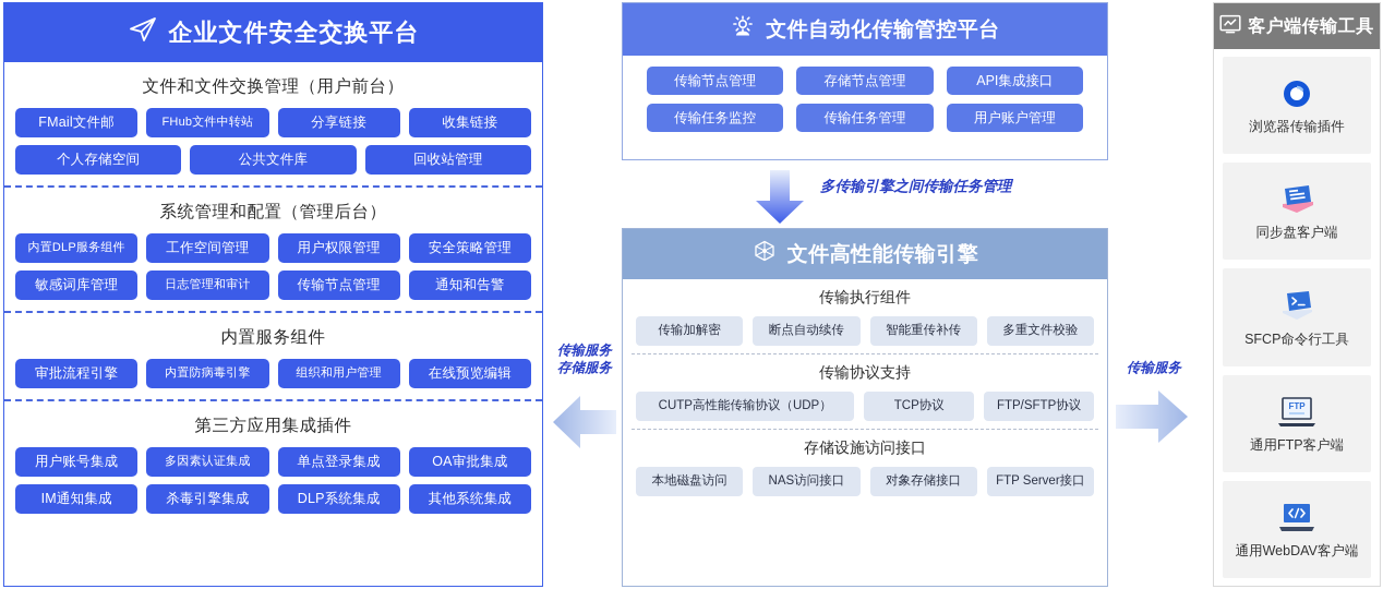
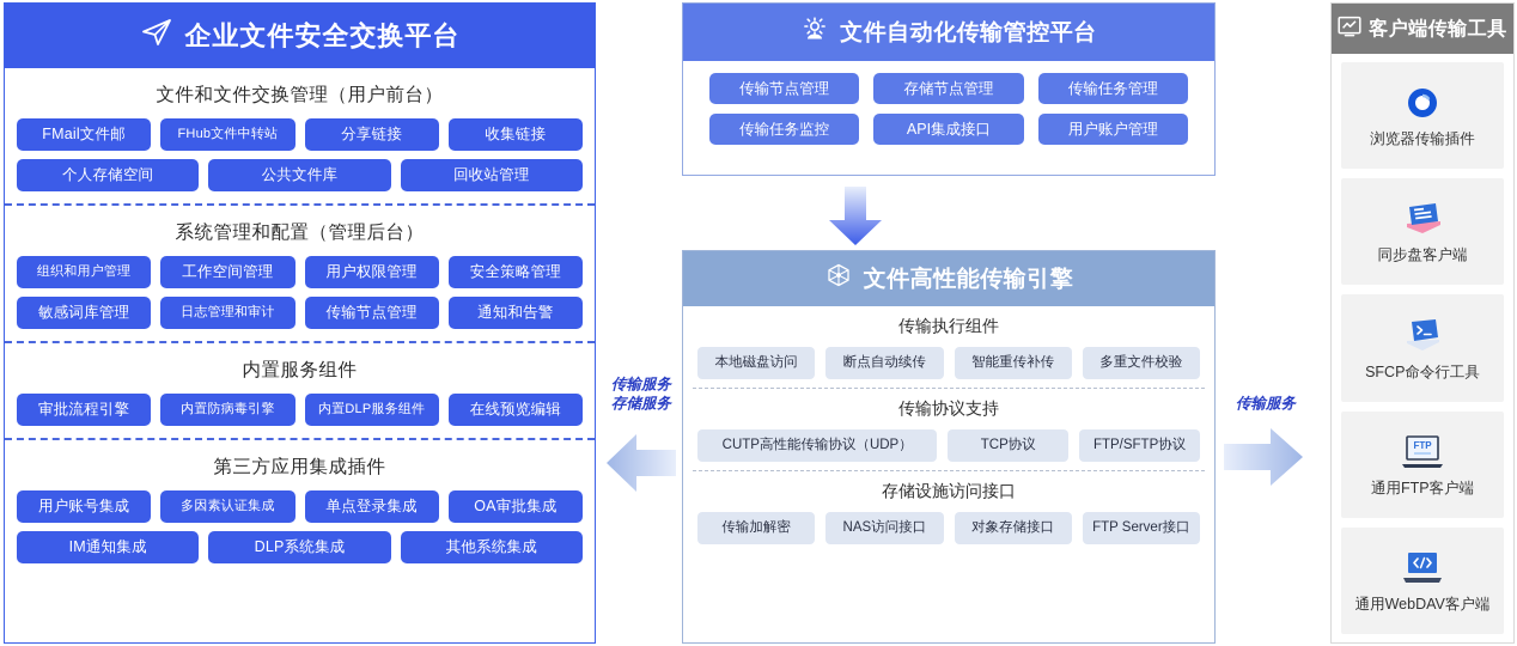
  企业文件安全交换平台
  文件和文件交换管理（用户前台）
  FMail文件邮
  FHub文件中转站
  分享链接
  收集链接
  个人存储空间
  公共文件库
  回收站管理
  系统管理和配置（管理后台）
- 内置DLP服务组件
+ 组织和用户管理
  工作空间管理
  用户权限管理
  安全策略管理
  敏感词库管理
  日志管理和审计
  传输节点管理
  通知和告警
  内置服务组件
  审批流程引擎
  内置防病毒引擎
- 组织和用户管理
+ 内置DLP服务组件
  在线预览编辑
  第三方应用集成插件
  用户账号集成
  多因素认证集成
  单点登录集成
  OA审批集成
  IM通知集成
- 杀毒引擎集成
  DLP系统集成
  其他系统集成
  文件自动化传输管控平台
  传输节点管理
  存储节点管理
- API集成接口
+ 传输任务管理
  传输任务监控
- 传输任务管理
+ API集成接口
  用户账户管理
- 多传输引擎之间传输任务管理
  文件高性能传输引擎
  传输执行组件
- 传输加解密
+ 本地磁盘访问
  断点自动续传
  智能重传补传
  多重文件校验
  传输协议支持
  CUTP高性能传输协议（UDP）
  TCP协议
  FTP/SFTP协议
  存储设施访问接口
- 本地磁盘访问
+ 传输加解密
  NAS访问接口
  对象存储接口
  FTP Server接口
  传输服务
  存储服务
  传输服务
  客户端传输工具
  浏览器传输插件
  同步盘客户端
  SFCP命令行工具
  FTP
  通用FTP客户端
  通用WebDAV客户端
